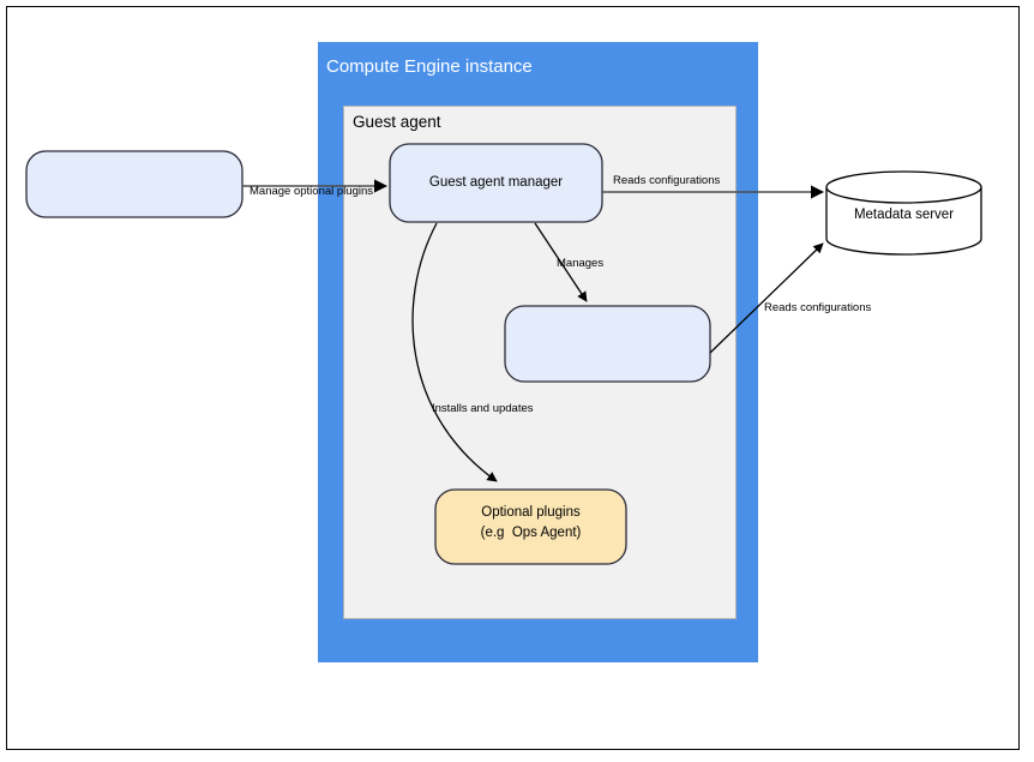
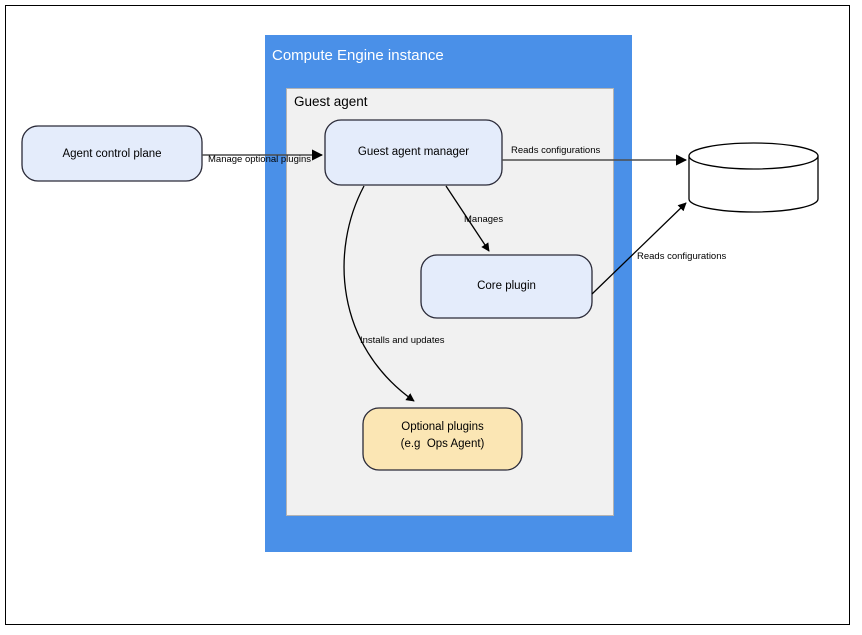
  Compute Engine instance
  Guest agent
+ Agent control plane
  Guest agent manager
+ Core plugin
  Optional plugins
  (e.g Ops Agent)
- Metadata server
  Manage optional plugins
  Reads configurations
  Manages
  Installs and updates
  Reads configurations
